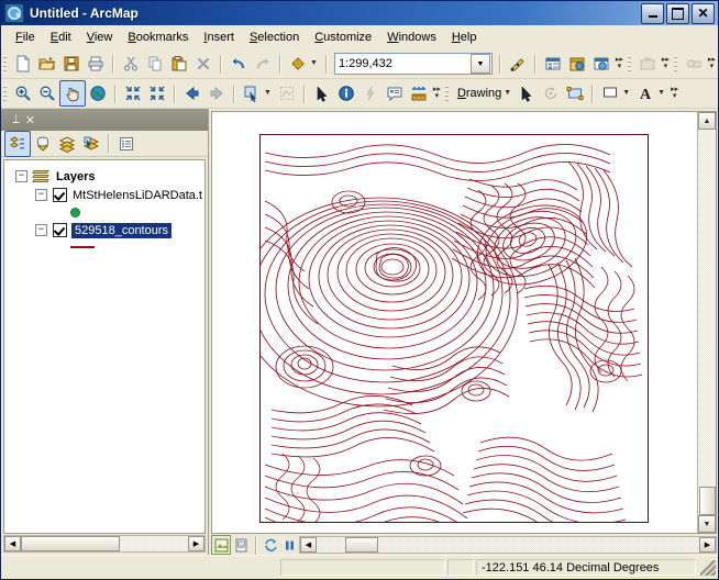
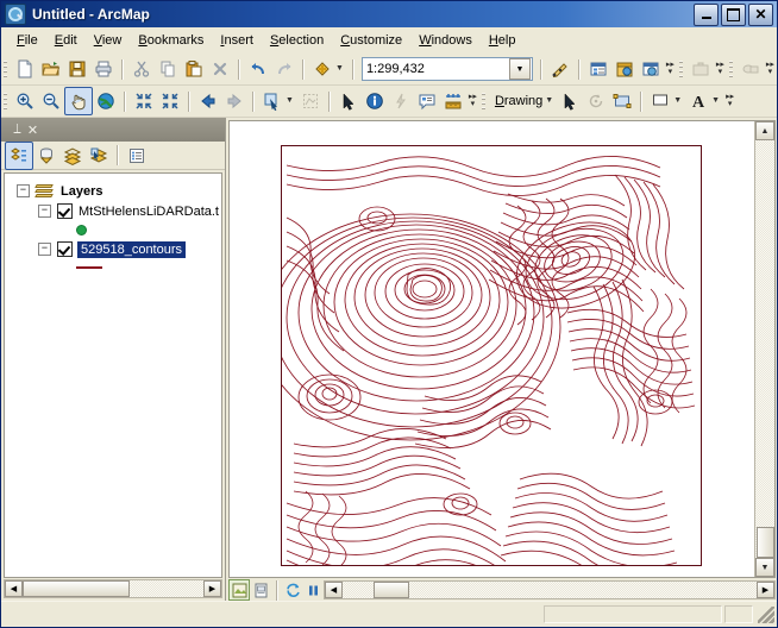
  Untitled - ArcMap
  ✕
  File
  Edit
  View
  Bookmarks
  Insert
  Selection
  Customize
  Windows
  Help
  1:299,432
  Drawing
  A
  ⟘
  ✕
  −
  Layers
  −
  MtStHelensLiDARData.t
  −
  529518_contours
- -122.151 46.14 Decimal Degrees
